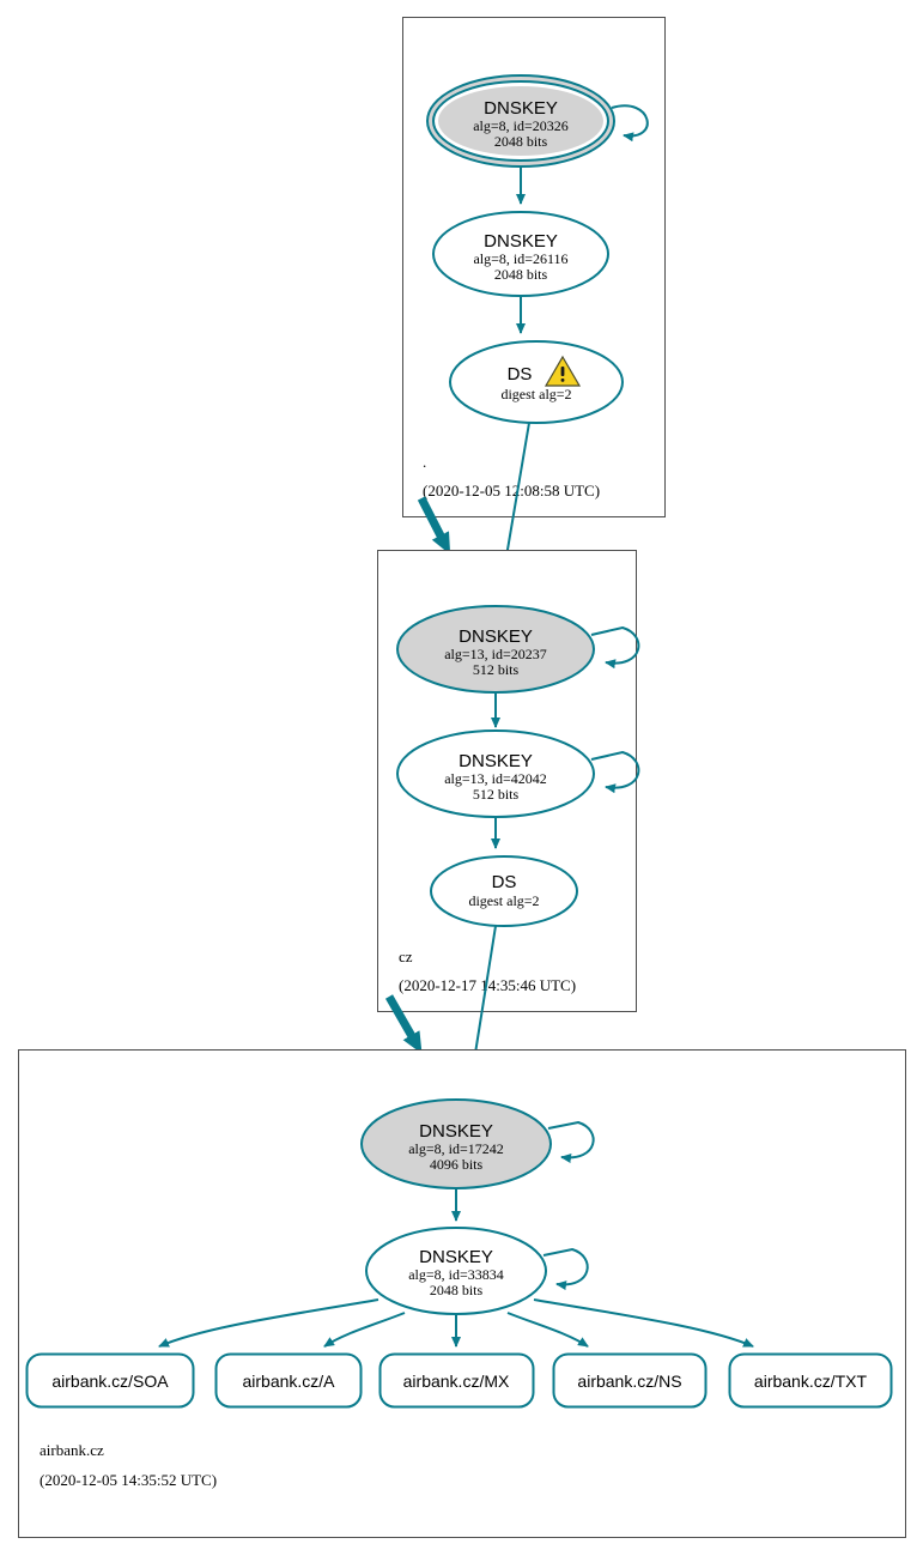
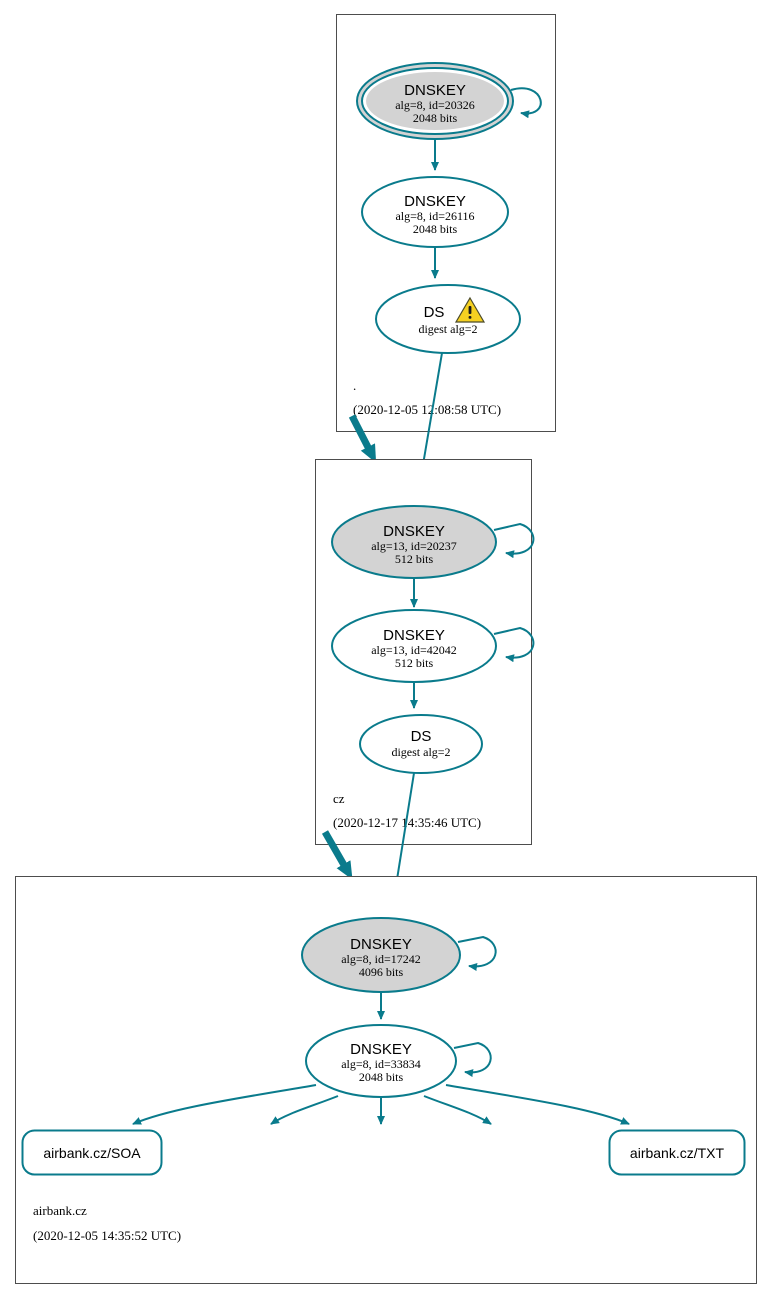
  DNSKEY
  alg=8, id=20326
  2048 bits
  DNSKEY
  alg=8, id=26116
  2048 bits
  DS
  digest alg=2
  .
  (2020-12-05 12:08:58 UTC)
  DNSKEY
  alg=13, id=20237
  512 bits
  DNSKEY
  alg=13, id=42042
  512 bits
  DS
  digest alg=2
  cz
  (2020-12-17 14:35:46 UTC)
  DNSKEY
  alg=8, id=17242
  4096 bits
  DNSKEY
  alg=8, id=33834
  2048 bits
  airbank.cz/SOA
- airbank.cz/A
- airbank.cz/MX
- airbank.cz/NS
  airbank.cz/TXT
  airbank.cz
  (2020-12-05 14:35:52 UTC)
